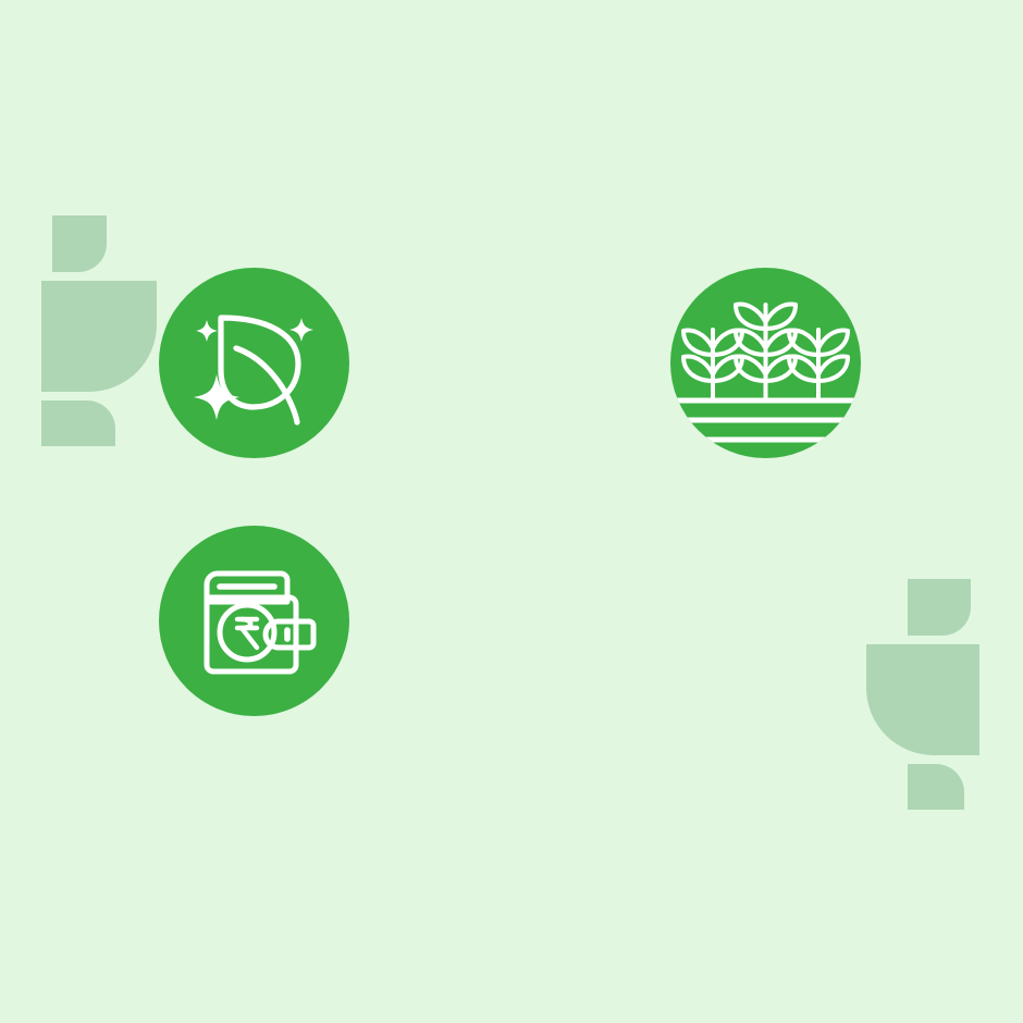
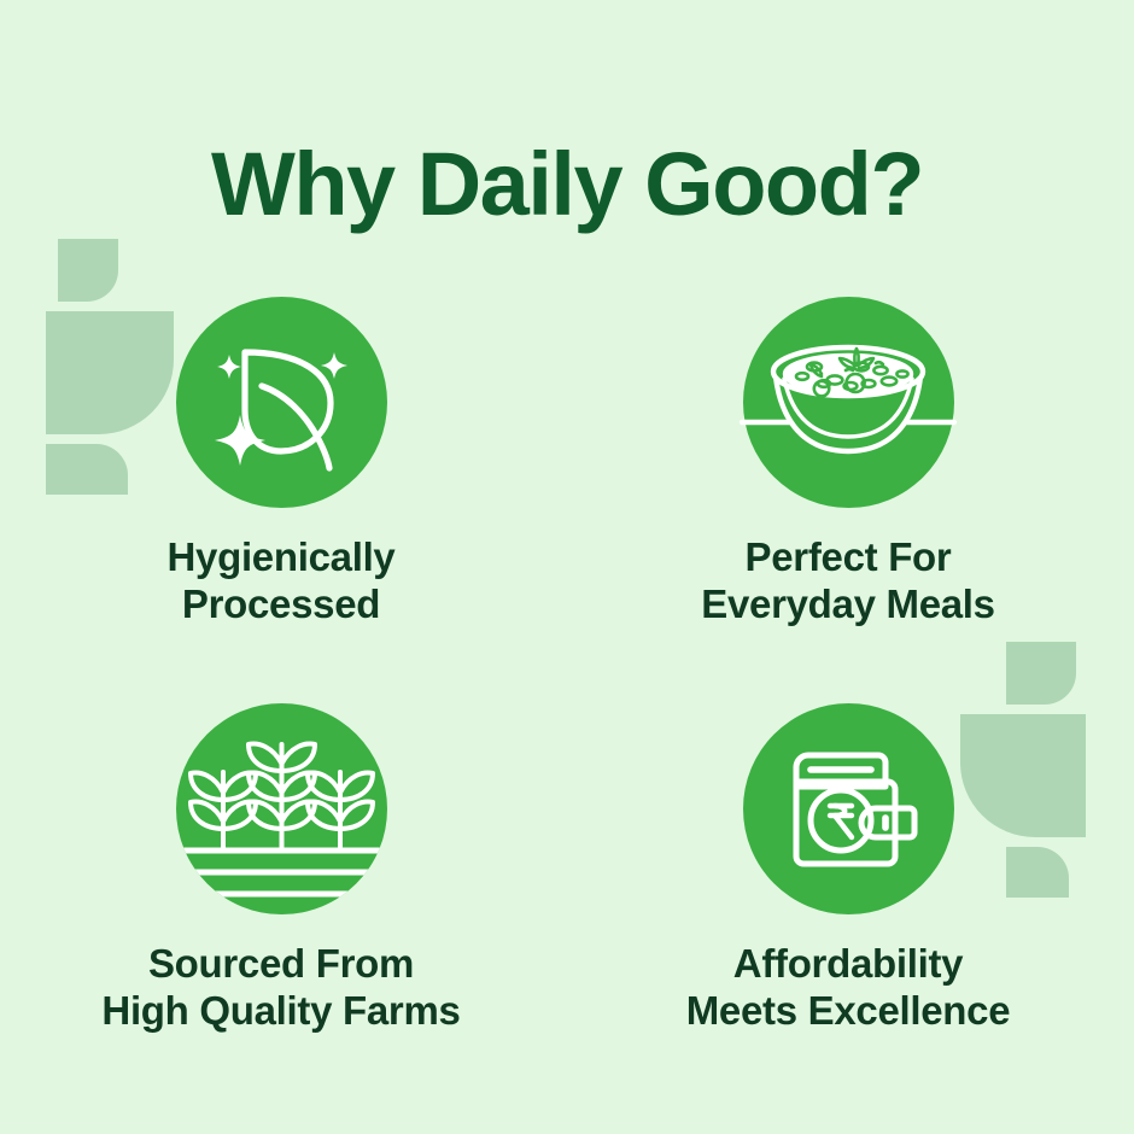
+ Why Daily Good?
+ Hygienically
+ Processed
+ Perfect For
+ Everyday Meals
+ Sourced From
+ High Quality Farms
+ Affordability
+ Meets Excellence
